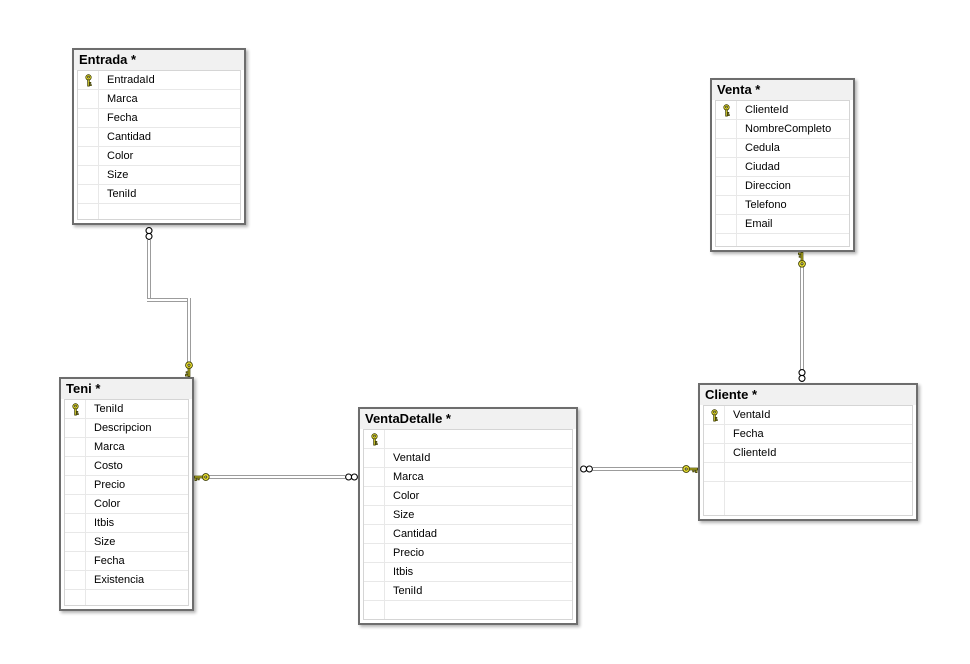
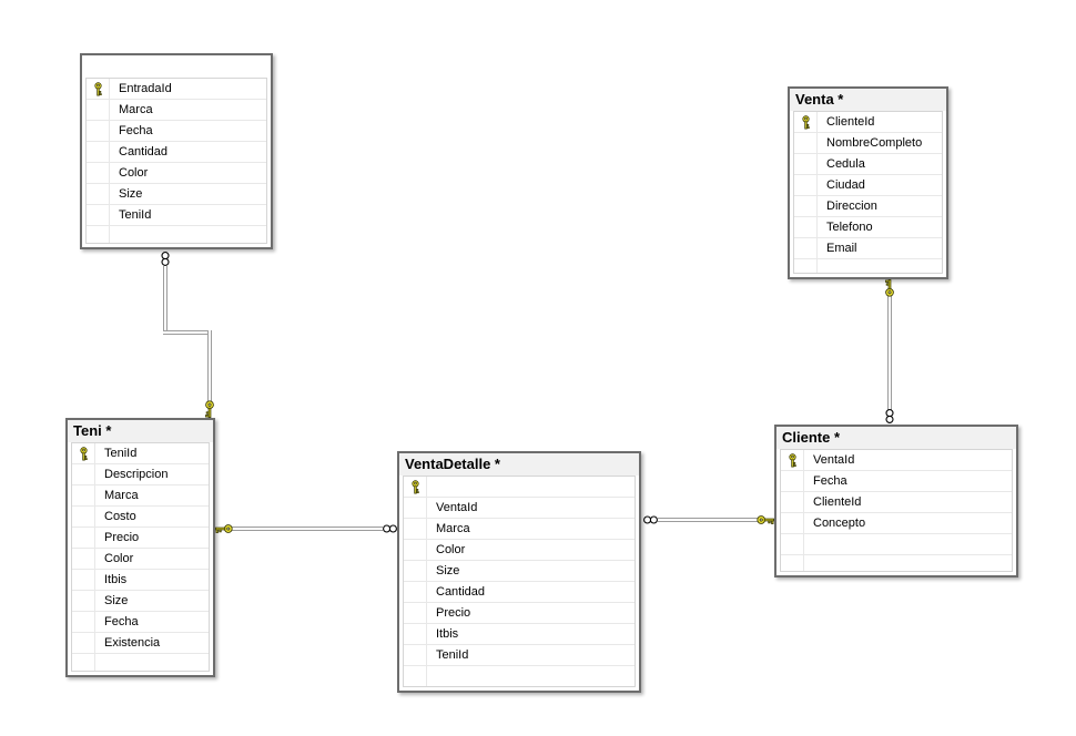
- Entrada *
  EntradaId
  Marca
  Fecha
  Cantidad
  Color
  Size
  TeniId
  Venta *
  ClienteId
  NombreCompleto
  Cedula
  Ciudad
  Direccion
  Telefono
  Email
  Teni *
  TeniId
  Descripcion
  Marca
  Costo
  Precio
  Color
  Itbis
  Size
  Fecha
  Existencia
  VentaDetalle *
  VentaId
  Marca
  Color
  Size
  Cantidad
  Precio
  Itbis
  TeniId
  Cliente *
  VentaId
  Fecha
  ClienteId
+ Concepto
